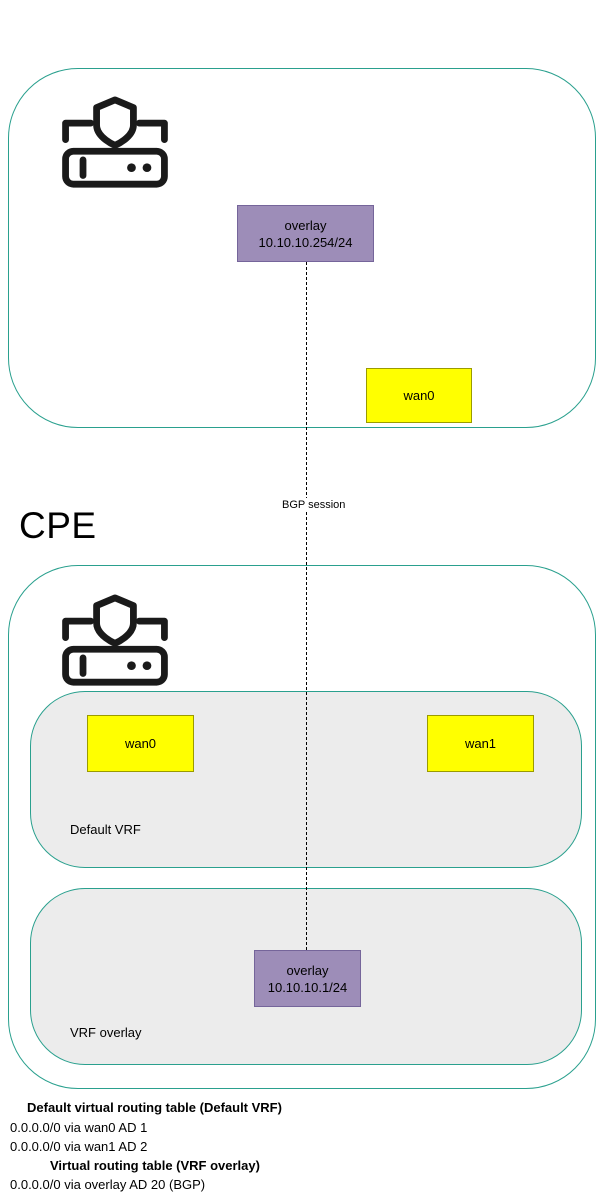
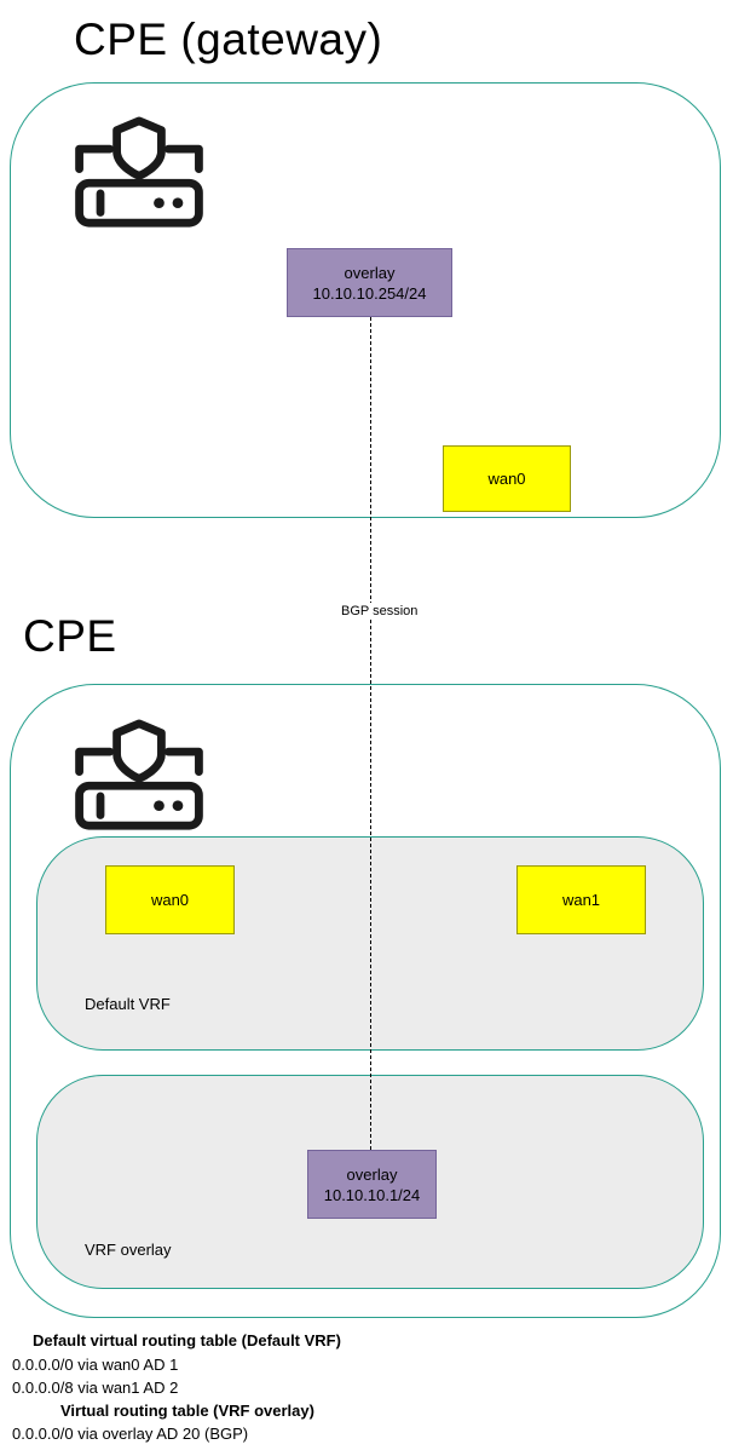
+ CPE (gateway)
  overlay
  10.10.10.254/24
  wan0
  BGP session
  CPE
  wan0
  wan1
  Default VRF
  overlay
  10.10.10.1/24
  VRF overlay
  Default virtual routing table (Default VRF)
  0.0.0.0/0 via wan0 AD 1
- 0.0.0.0/0 via wan1 AD 2
+ 0.0.0.0/8 via wan1 AD 2
  Virtual routing table (VRF overlay)
  0.0.0.0/0 via overlay AD 20 (BGP)
